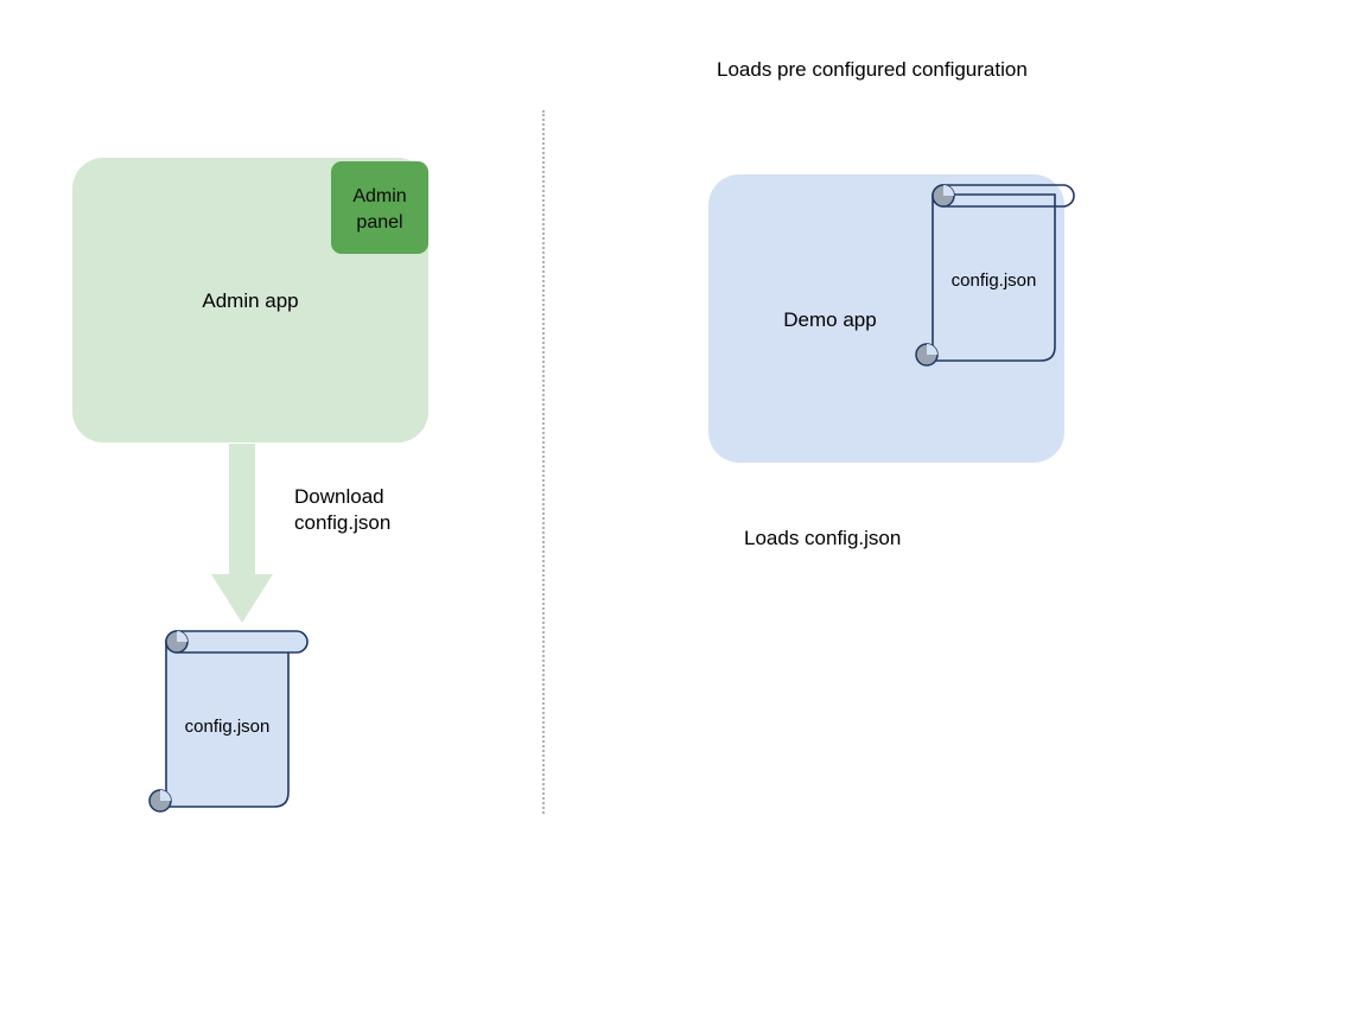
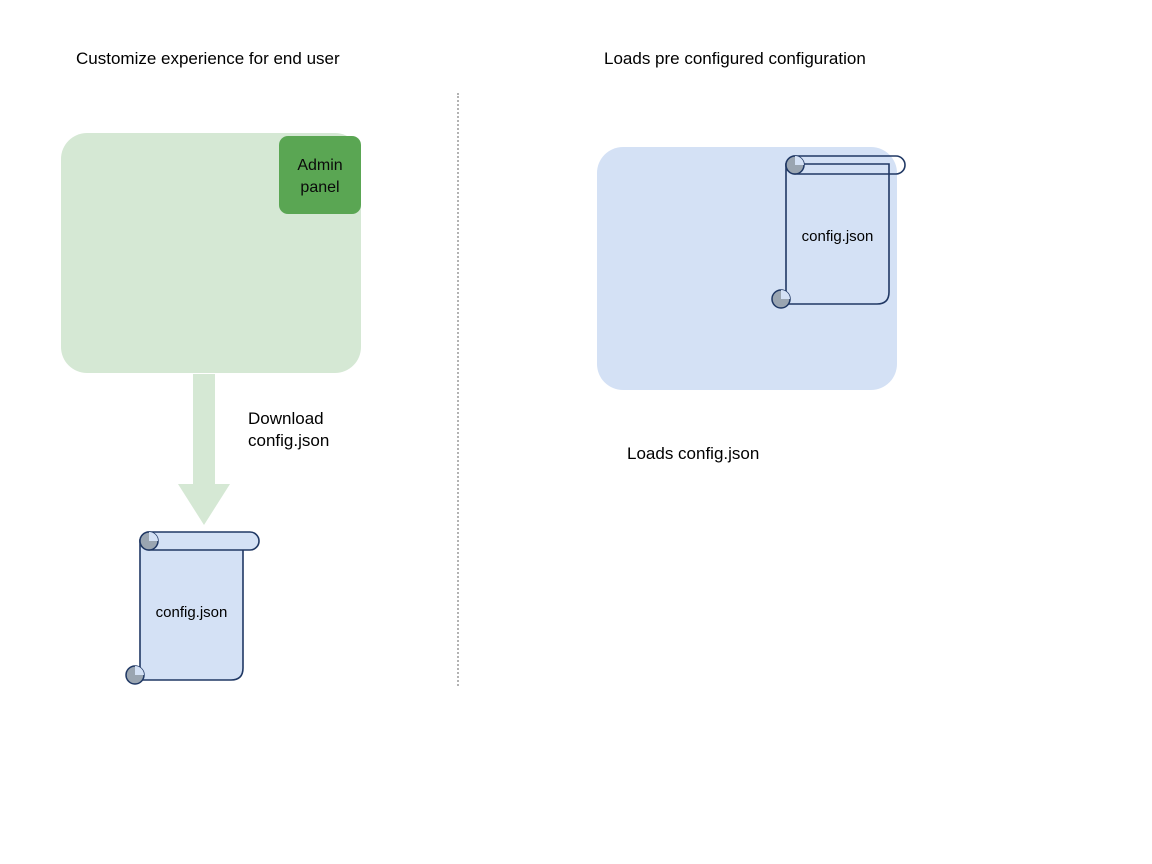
+ Customize experience for end user
  Loads pre configured configuration
- Admin app
  Admin
  panel
  Download
  config.json
  config.json
- Demo app
  config.json
  Loads config.json
